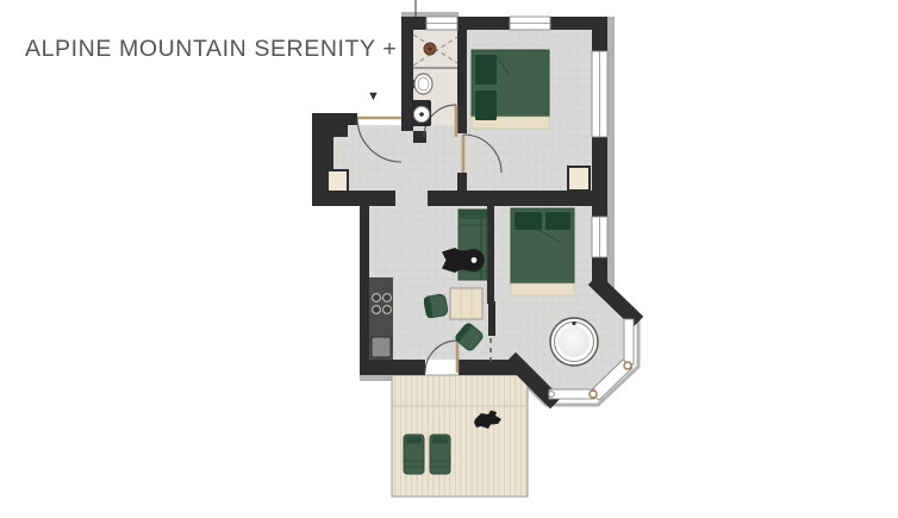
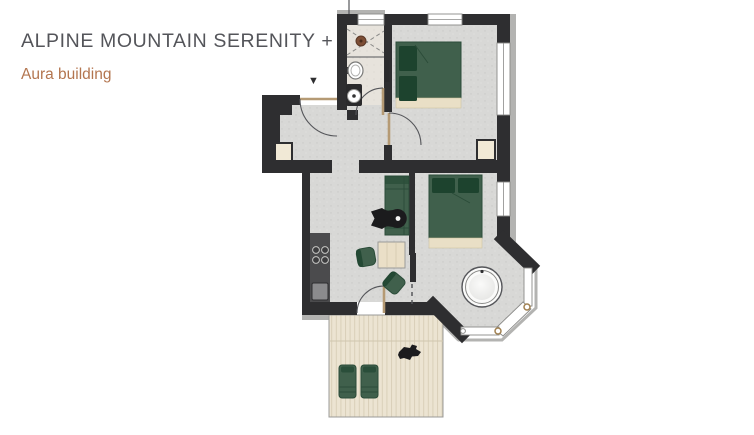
  ALPINE MOUNTAIN SERENITY +
+ Aura building
  ▼
